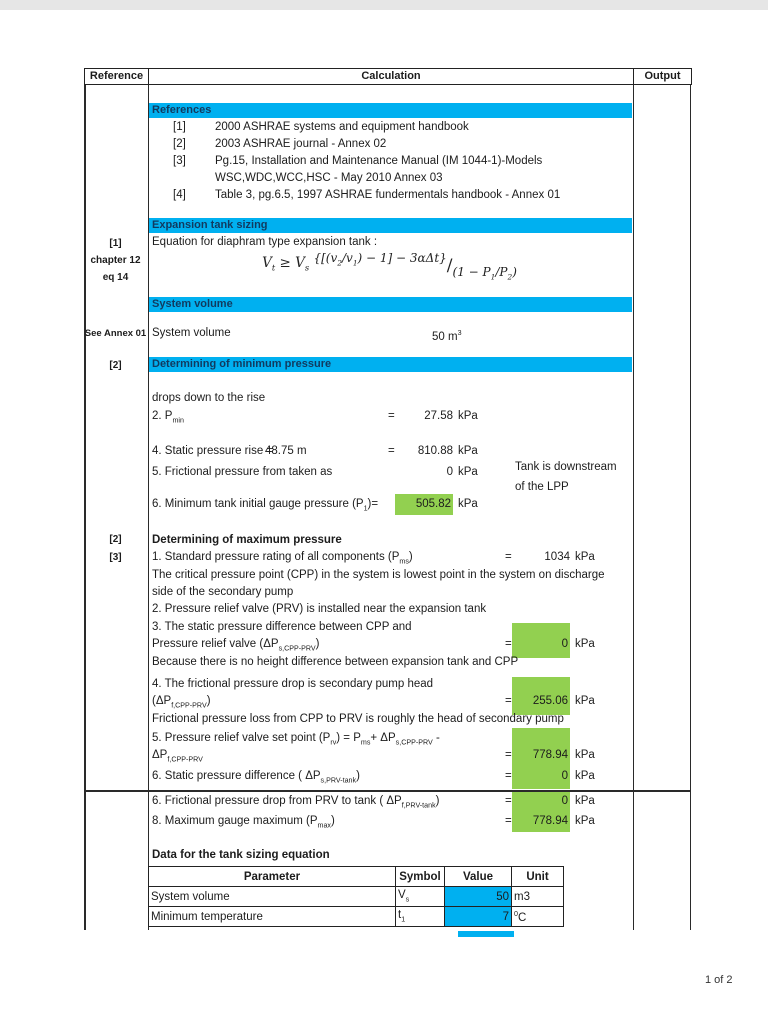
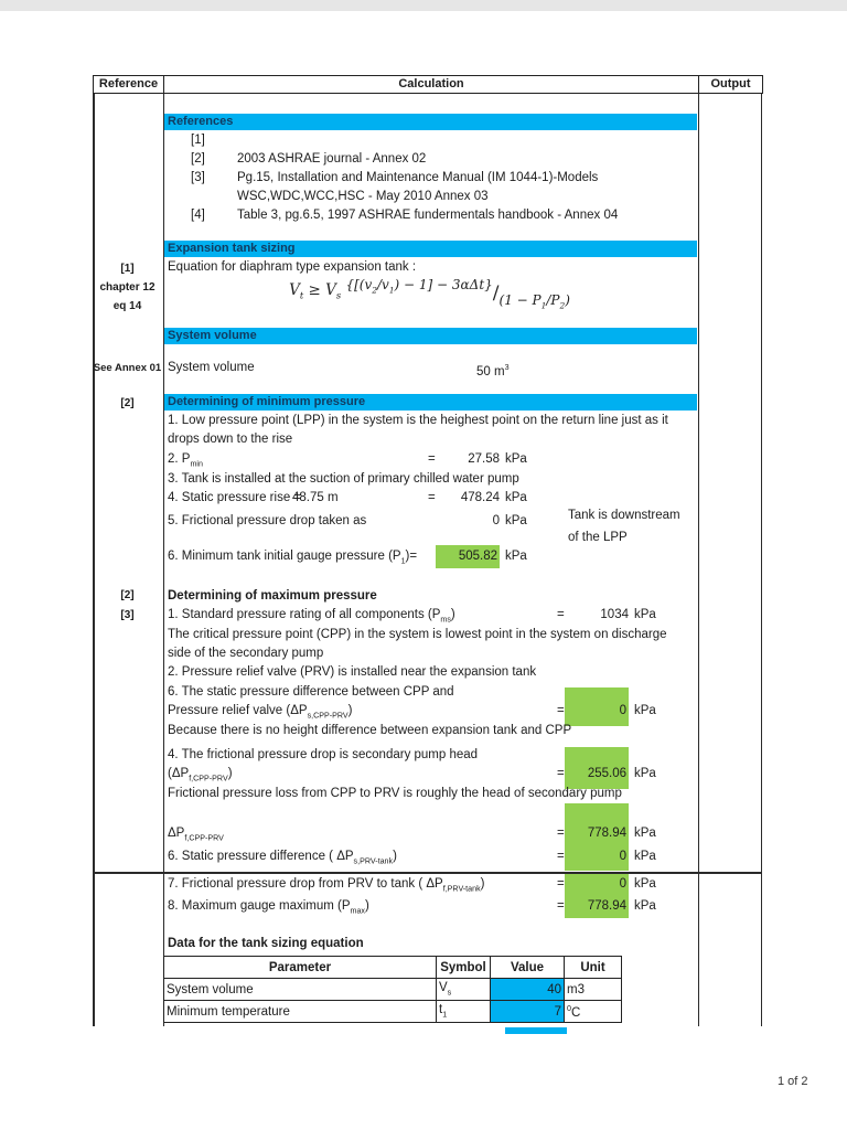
  Reference
  Calculation
  Output
  References
  [1]
- 2000 ASHRAE systems and equipment handbook
  [2]
  2003 ASHRAE journal - Annex 02
  [3]
  Pg.15, Installation and Maintenance Manual (IM 1044-1)-Models
  WSC,WDC,WCC,HSC - May 2010 Annex 03
  [4]
- Table 3, pg.6.5, 1997 ASHRAE fundermentals handbook - Annex 01
+ Table 3, pg.6.5, 1997 ASHRAE fundermentals handbook - Annex 04
  Expansion tank sizing
  [1]
  chapter 12
  eq 14
  Equation for diaphram type expansion tank :
  Vt ≥ Vs {[(v2/v1) − 1] − 3αΔt}/(1 − P1/P2)
  System volume
  See Annex 01
  System volume
  50 m3
  Determining of minimum pressure
  [2]
+ 1. Low pressure point (LPP) in the system is the heighest point on the return line just as it
  drops down to the rise
  2. Pmin
  =
  27.58
  kPa
+ 3. Tank is installed at the suction of primary chilled water pump
  4. Static pressure rise =
  48.75 m
  =
- 810.88
+ 478.24
  kPa
- 5. Frictional pressure from taken as
+ 5. Frictional pressure drop taken as
  0
  kPa
  Tank is downstream
  of the LPP
  6. Minimum tank initial gauge pressure (P )=
  505.82
  kPa
  [2]
  [3]
  Determining of maximum pressure
  1. Standard pressure rating of all components (Pms)
  =
  1034
  kPa
  The critical pressure point (CPP) in the system is lowest point in the system on discharge
  side of the secondary pump
  2. Pressure relief valve (PRV) is installed near the expansion tank
- 3. The static pressure difference between CPP and
+ 6. The static pressure difference between CPP and
  Pressure relief valve (ΔPs,CPP-PRV)
  =
  0
  kPa
  Because there is no height difference between expansion tank and CPP
  4. The frictional pressure drop is secondary pump head
  (ΔPf,CPP-PRV)
  =
  255.06
  kPa
  Frictional pressure loss from CPP to PRV is roughly the head of secondary pump
- 5. Pressure relief valve set point (Prv) = Pms+ ΔPs,CPP-PRV -
  ΔPf,CPP-PRV
  =
  778.94
  kPa
  6. Static pressure difference ( ΔPs,PRV-tank)
  =
  0
  kPa
- 6. Frictional pressure drop from PRV to tank ( ΔPf,PRV-tank)
+ 7. Frictional pressure drop from PRV to tank ( ΔPf,PRV-tank)
  =
  0
  kPa
  8. Maximum gauge maximum (Pmax)
  =
  778.94
  kPa
  Data for the tank sizing equation
  Parameter	Symbol	Value	Unit
- System volume	Vs	50	m3
+ System volume	Vs	40	m3
  Minimum temperature	t1	7	0C
  1 of 2
